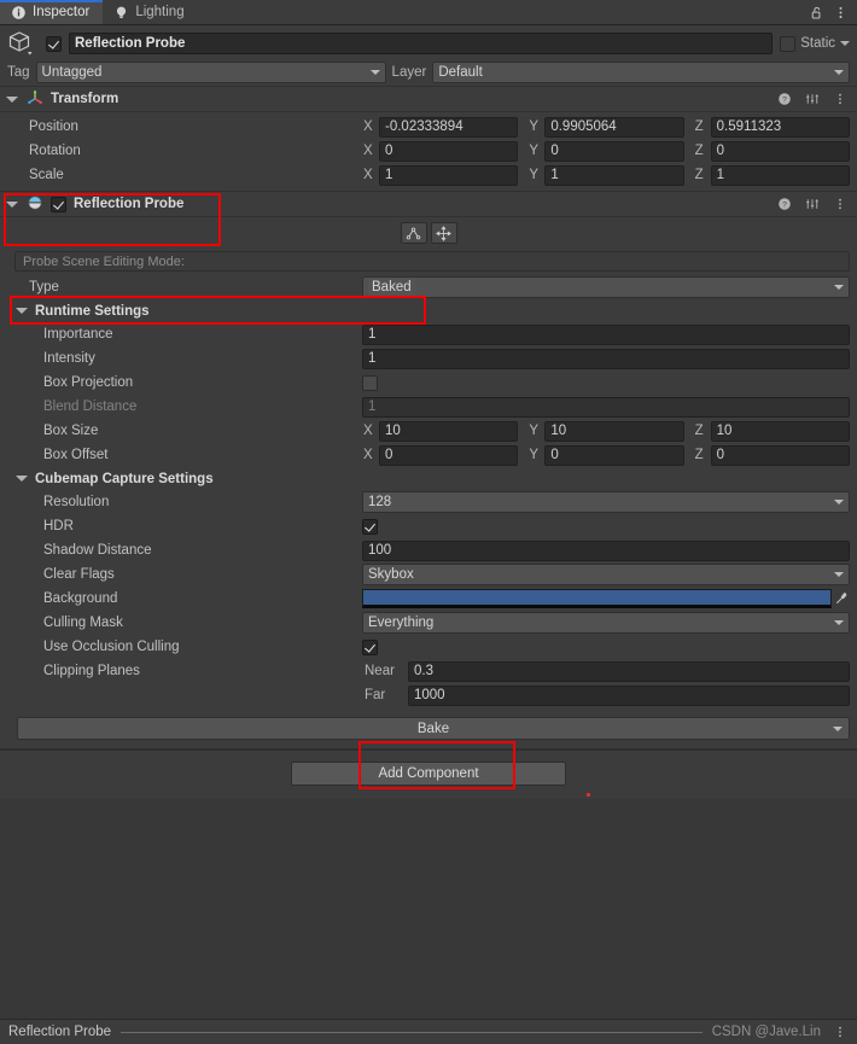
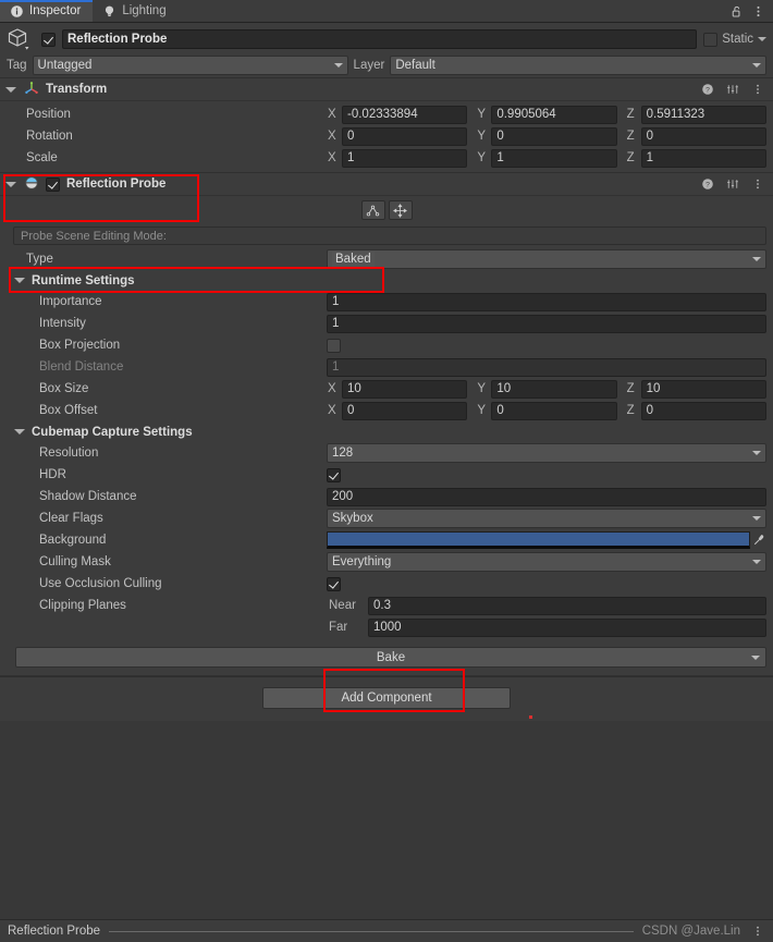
  Inspector
  Lighting
  Reflection Probe
  Static
  Tag
  Untagged
  Layer
  Default
  Transform
  Position
  X
  -0.02333894
  Y
  0.9905064
  Z
  0.5911323
  Rotation
  X
  0
  Y
  0
  Z
  0
  Scale
  X
  1
  Y
  1
  Z
  1
  Reflection Probe
  Probe Scene Editing Mode:
  Type
  Baked
  Runtime Settings
  Importance
  1
  Intensity
  1
  Box Projection
  Blend Distance
  1
  Box Size
  X
  10
  Y
  10
  Z
  10
  Box Offset
  X
  0
  Y
  0
  Z
  0
  Cubemap Capture Settings
  Resolution
  128
  HDR
  Shadow Distance
- 100
+ 200
  Clear Flags
  Skybox
  Background
  Culling Mask
  Everything
  Use Occlusion Culling
  Clipping Planes
  Near
  0.3
  Far
  1000
  Bake
  Add Component
  Reflection Probe
  CSDN @Jave.Lin
